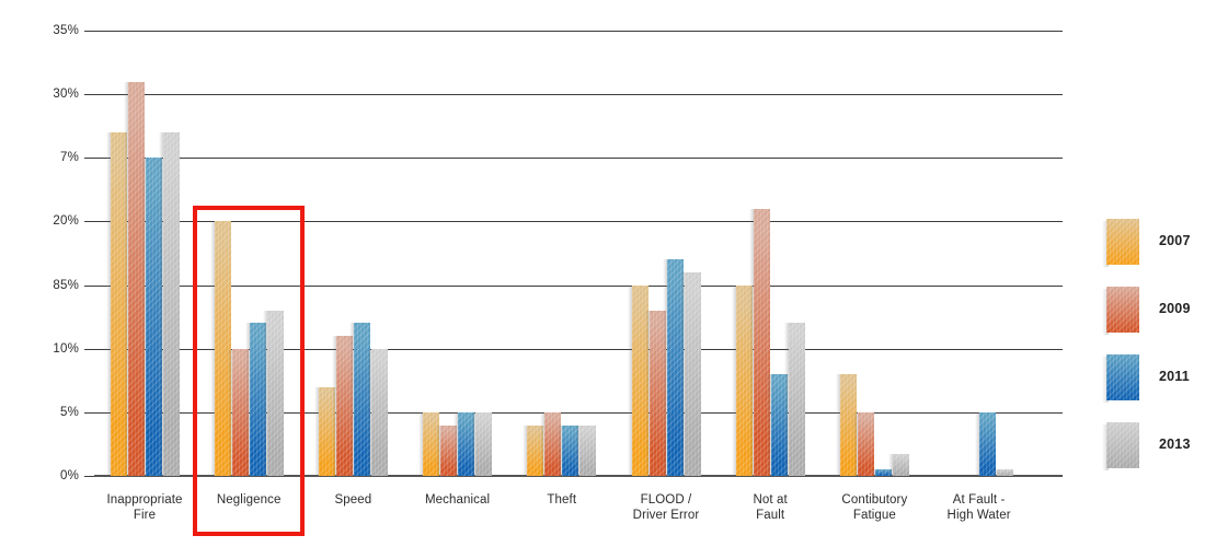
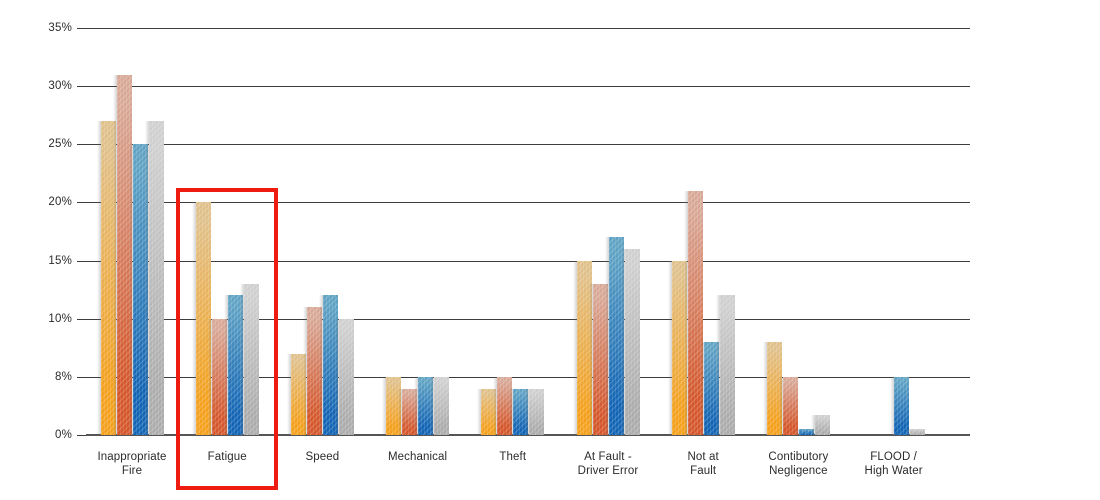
  0%
- 5%
+ 8%
  10%
- 85%
+ 15%
  20%
- 7%
+ 25%
  30%
  35%
  Inappropriate
  Fire
- Negligence
+ Fatigue
  Speed
  Mechanical
  Theft
- FLOOD /
+ At Fault -
  Driver Error
  Not at
  Fault
  Contibutory
- Fatigue
+ Negligence
- At Fault -
+ FLOOD /
  High Water
- 2007
- 2009
- 2011
- 2013
